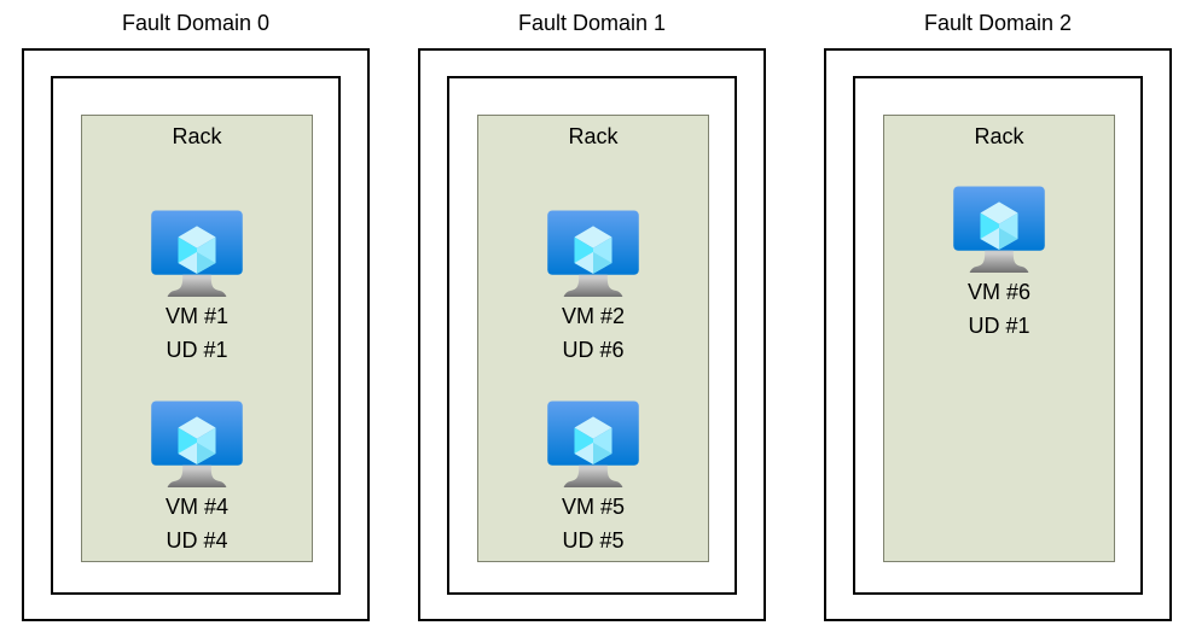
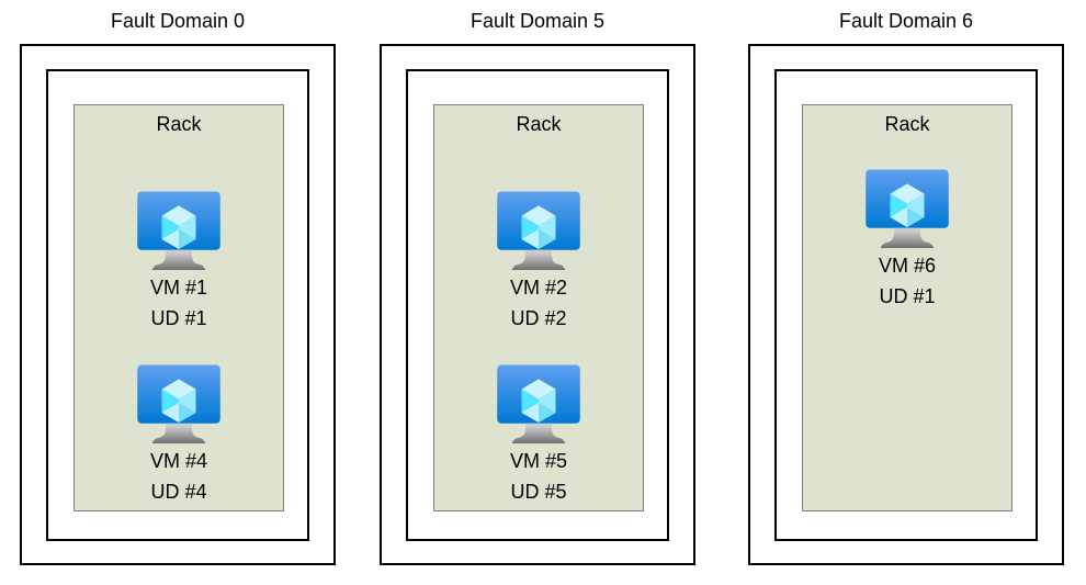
  Fault Domain 0
  Rack
  VM #1
  UD #1
  VM #4
  UD #4
- Fault Domain 1
+ Fault Domain 5
  Rack
  VM #2
- UD #6
+ UD #2
  VM #5
  UD #5
- Fault Domain 2
+ Fault Domain 6
  Rack
  VM #6
  UD #1
